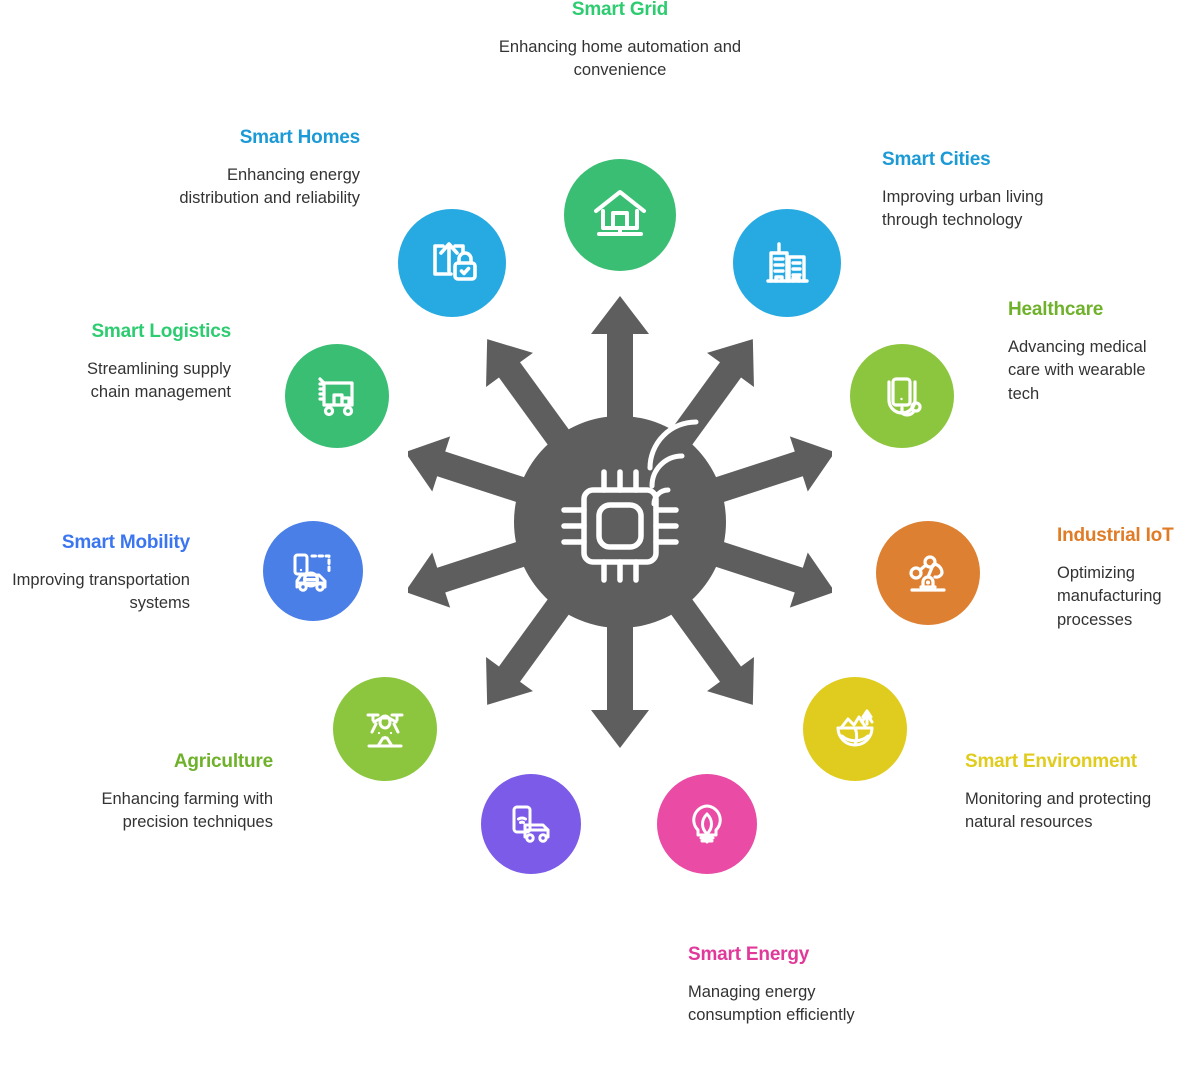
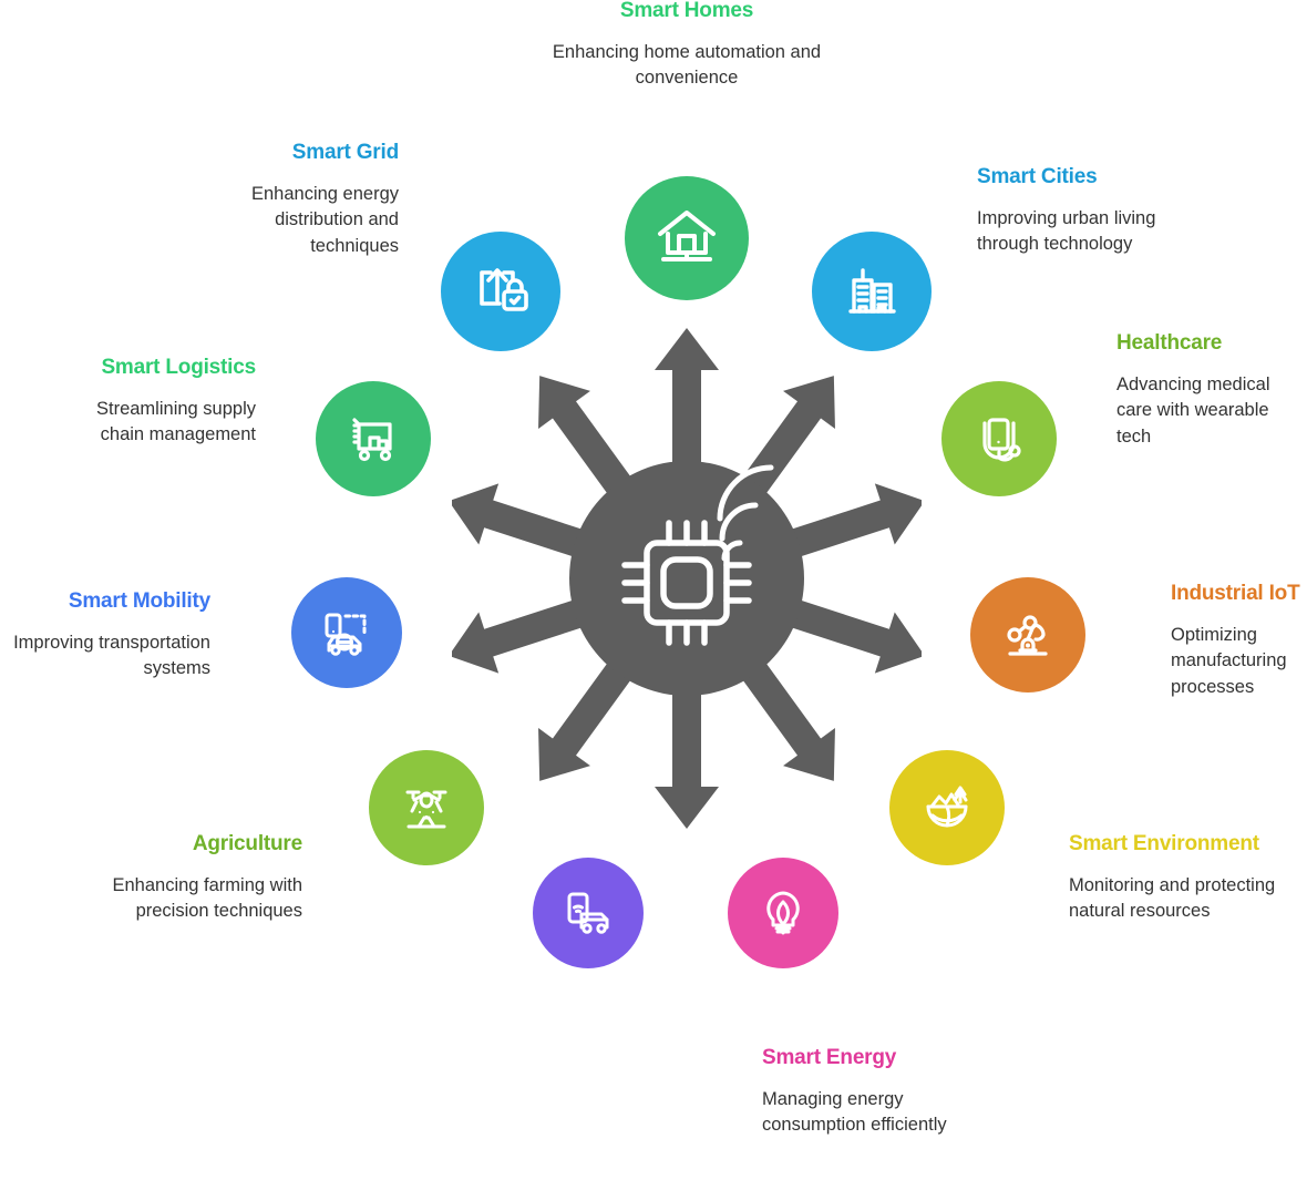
- Smart Grid
+ Smart Homes
  Enhancing home automation and convenience
- Smart Homes
+ Smart Grid
- Enhancing energy distribution and reliability
+ Enhancing energy distribution and techniques
  Smart Cities
  Improving urban living through technology
  Smart Logistics
  Streamlining supply chain management
  Healthcare
  Advancing medical care with wearable tech
  Smart Mobility
  Improving transportation systems
  Industrial IoT
  Optimizing manufacturing processes
  Agriculture
  Enhancing farming with precision techniques
  Smart Environment
  Monitoring and protecting natural resources
  Smart Energy
  Managing energy consumption efficiently
